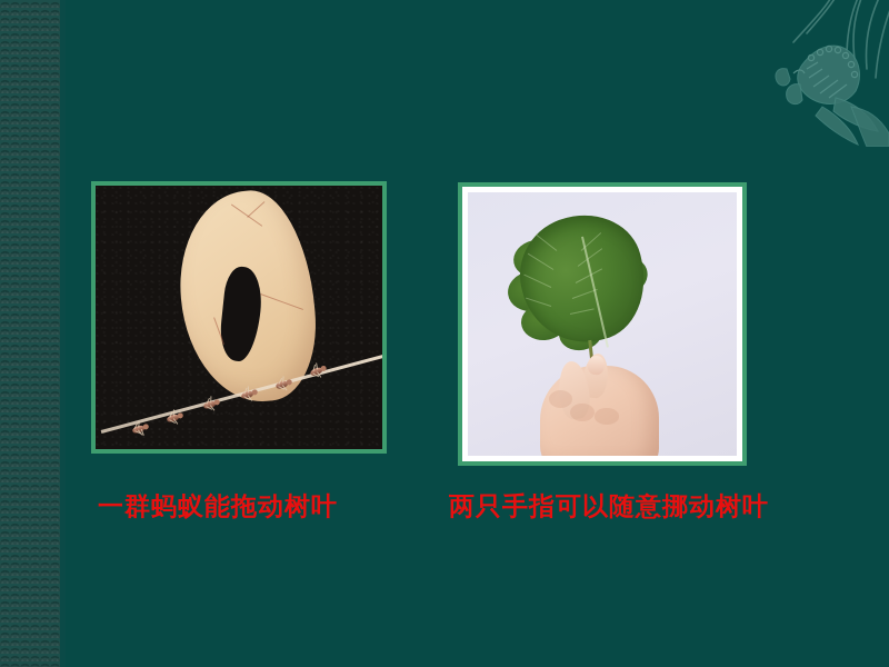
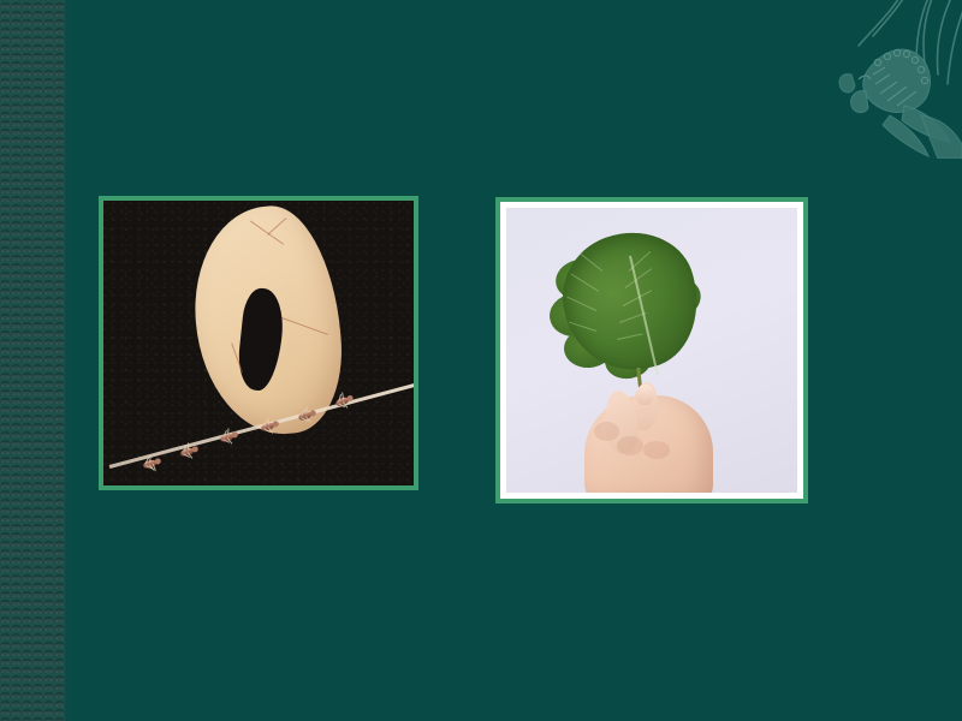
- 一群蚂蚁能拖动树叶
- 两只手指可以随意挪动树叶
